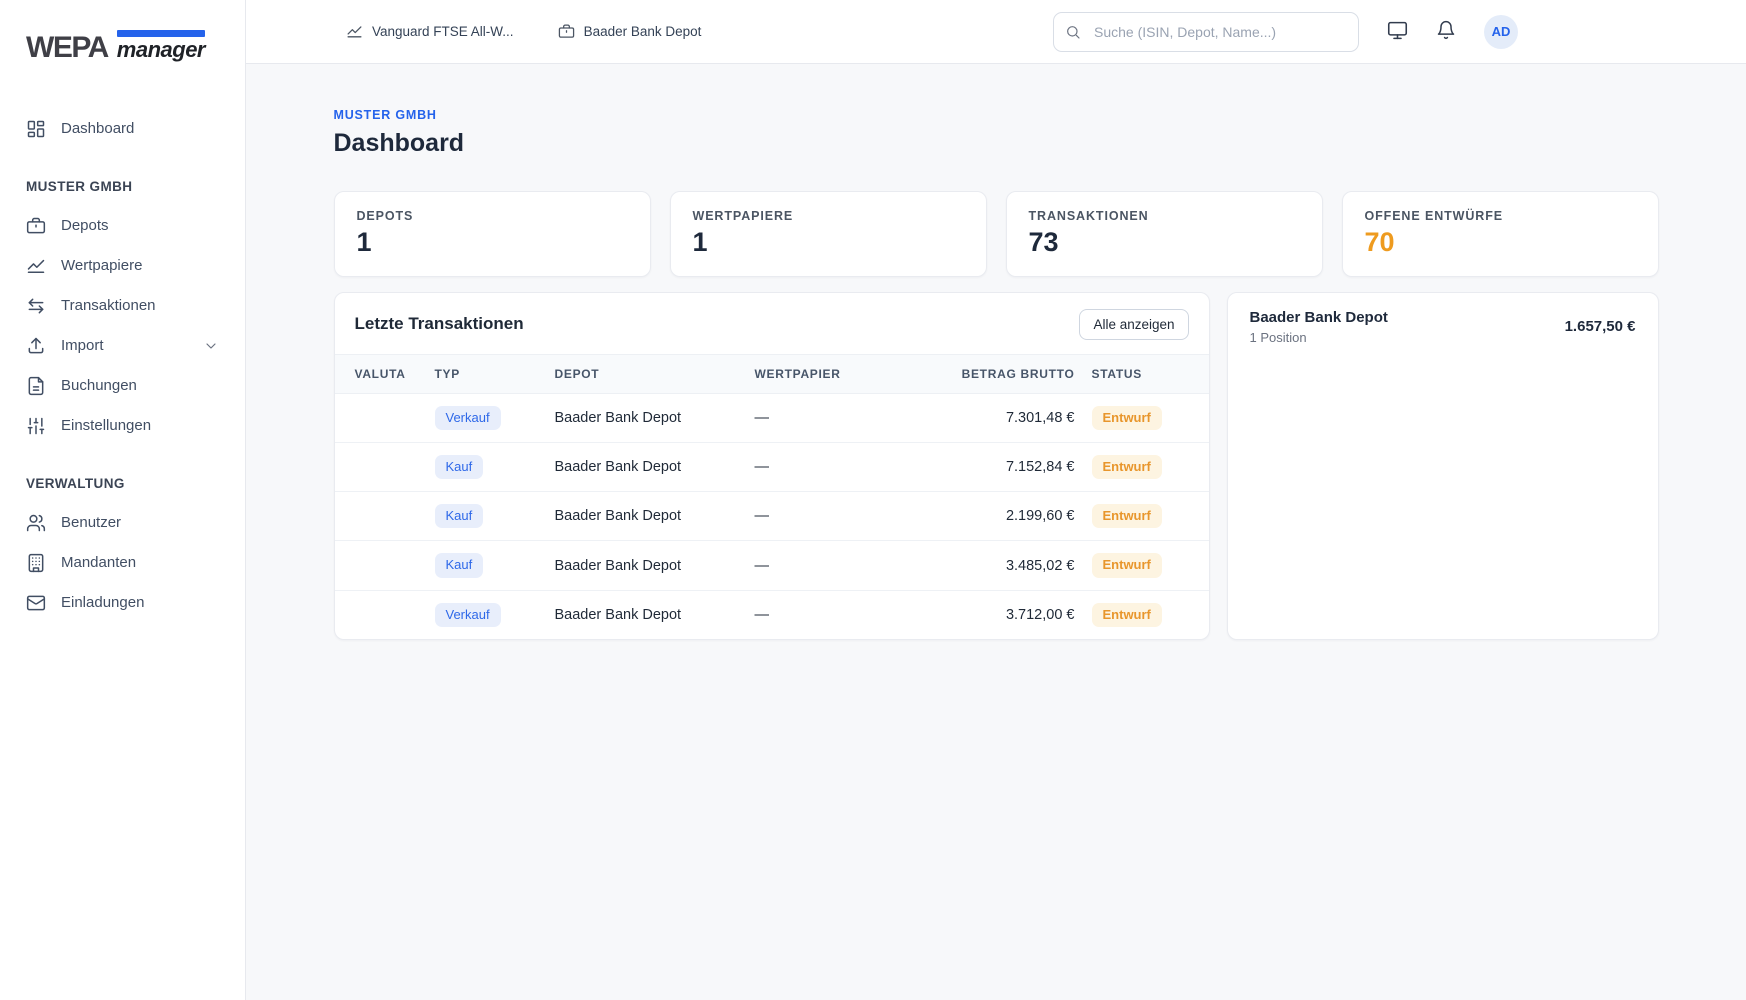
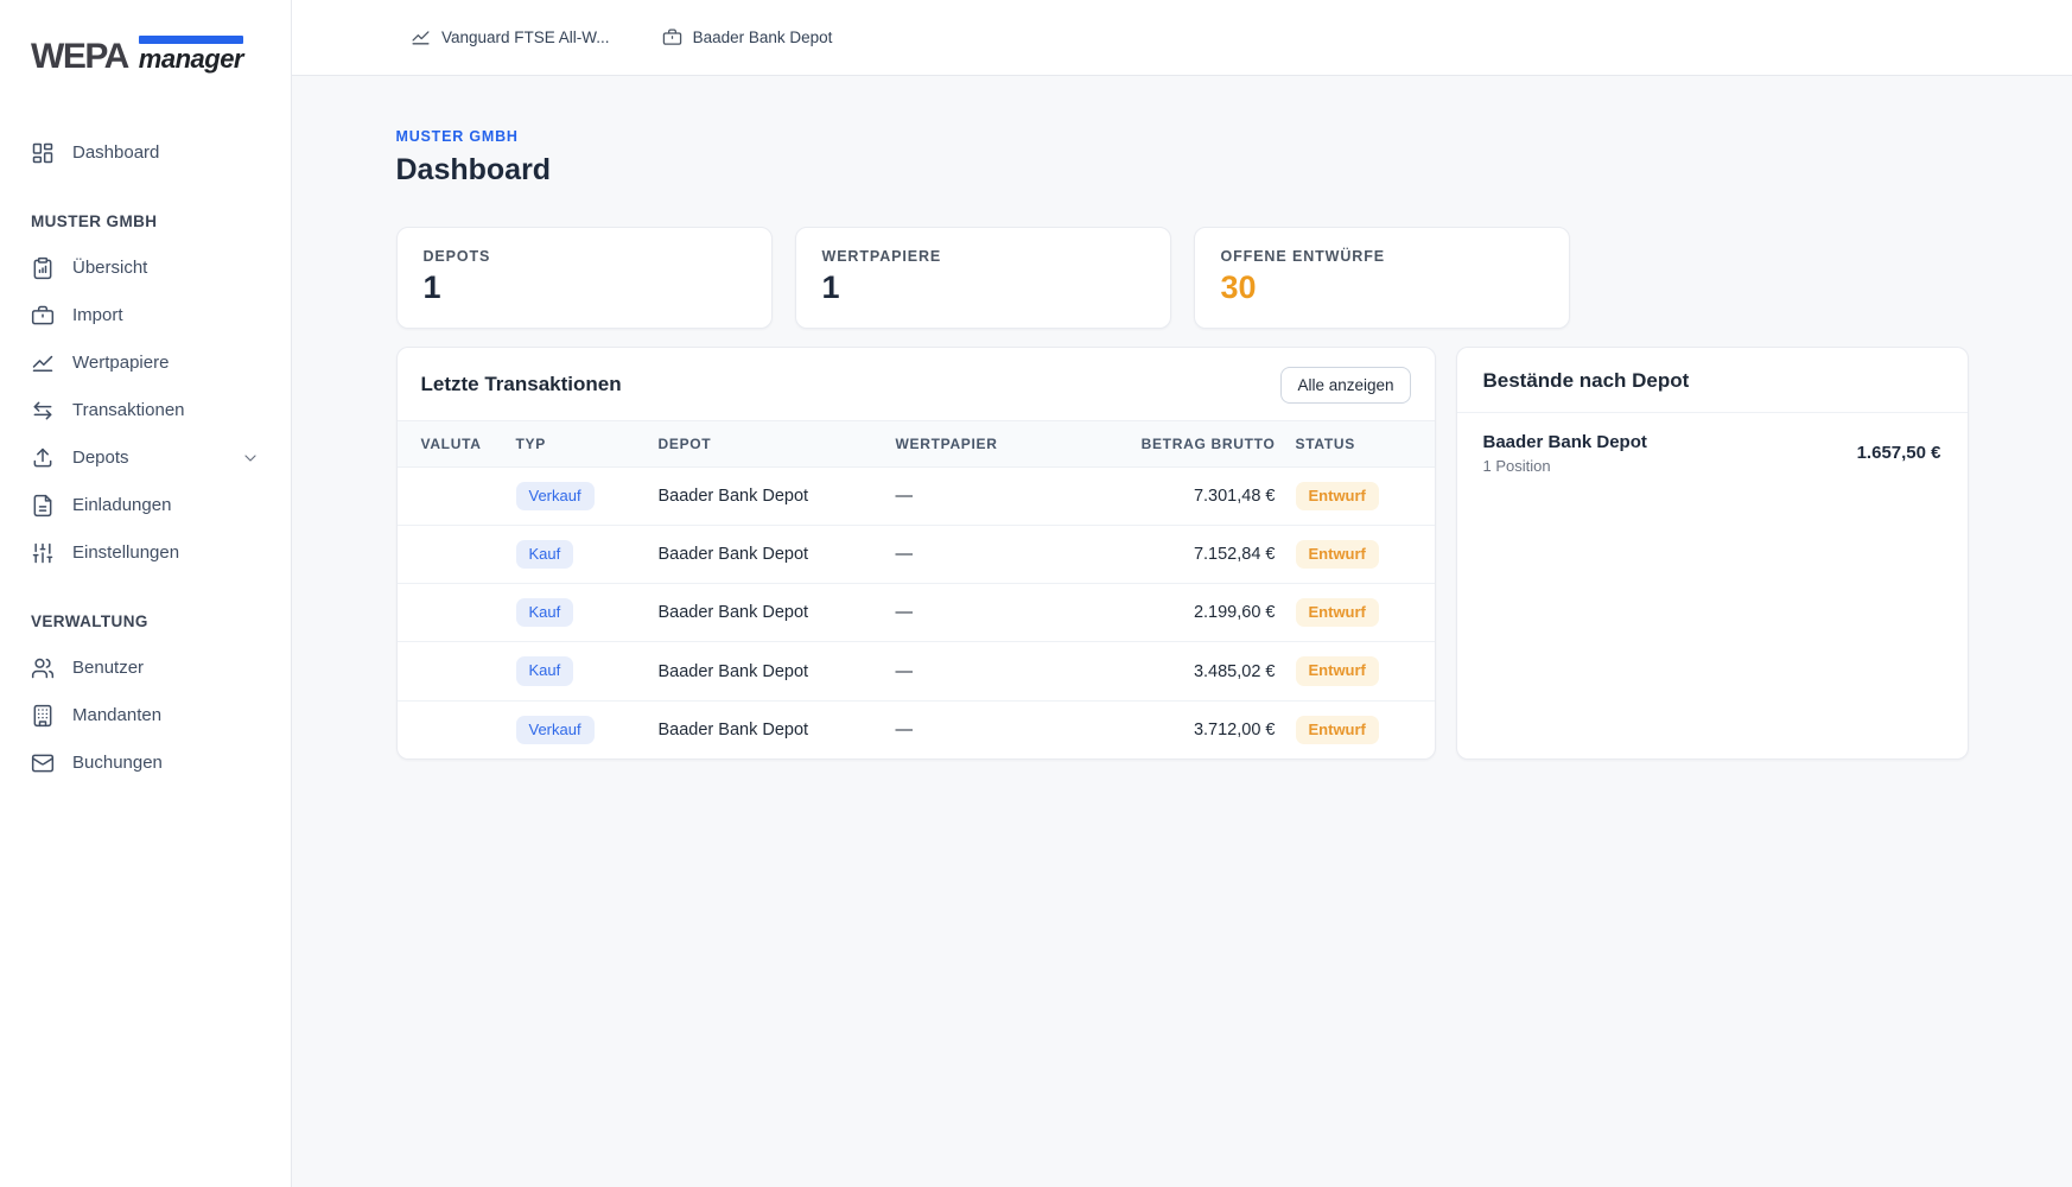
  WEPA
  manager
  Dashboard
  MUSTER GMBH
+ Übersicht
- Depots
+ Import
  Wertpapiere
  Transaktionen
- Import
+ Depots
- Buchungen
+ Einladungen
  Einstellungen
  VERWALTUNG
  Benutzer
  Mandanten
- Einladungen
+ Buchungen
  Vanguard FTSE All-W...
  Baader Bank Depot
- Suche (ISIN, Depot, Name...)
- AD
  MUSTER GMBH
  Dashboard
  DEPOTS
  1
  WERTPAPIERE
  1
- TRANSAKTIONEN
- 73
  OFFENE ENTWÜRFE
- 70
+ 30
  Letzte Transaktionen
  Alle anzeigen
  VALUTA	TYP	DEPOT	WERTPAPIER	BETRAG BRUTTO	STATUS
  	Verkauf	Baader Bank Depot	—	7.301,48 €	Entwurf
  	Kauf	Baader Bank Depot	—	7.152,84 €	Entwurf
  	Kauf	Baader Bank Depot	—	2.199,60 €	Entwurf
  	Kauf	Baader Bank Depot	—	3.485,02 €	Entwurf
  	Verkauf	Baader Bank Depot	—	3.712,00 €	Entwurf
+ Bestände nach Depot
  Baader Bank Depot
  1 Position
  1.657,50 €
